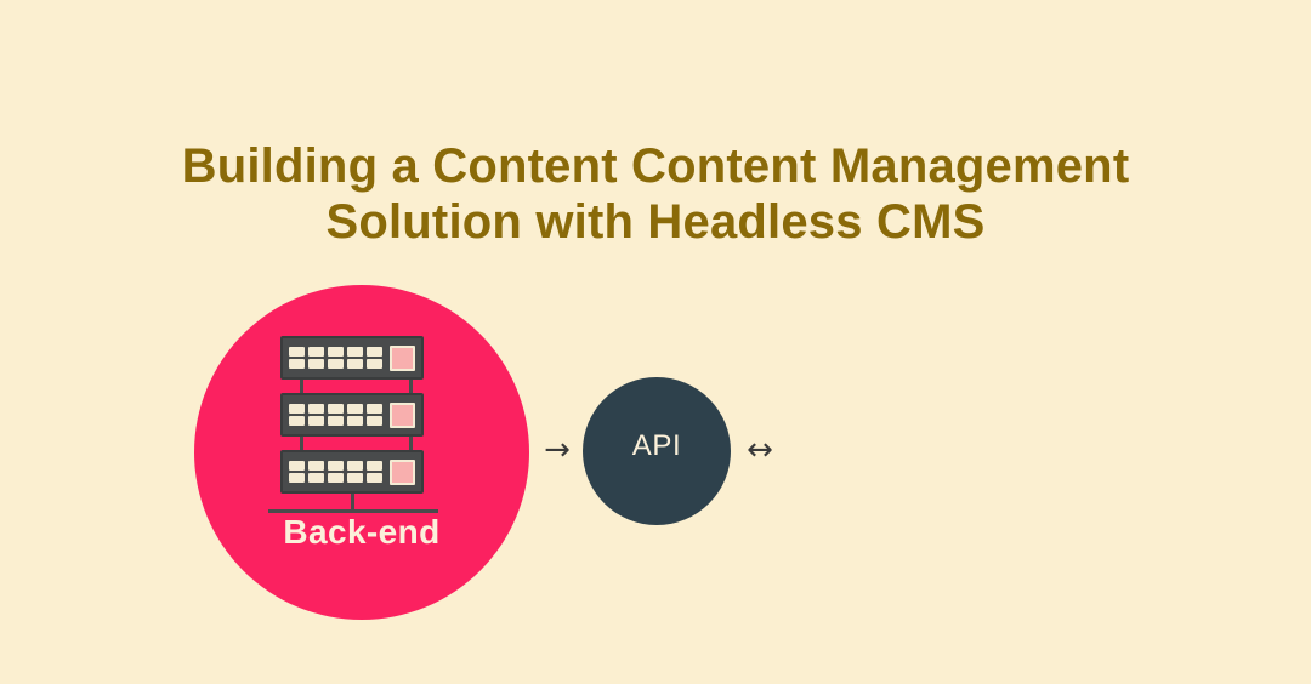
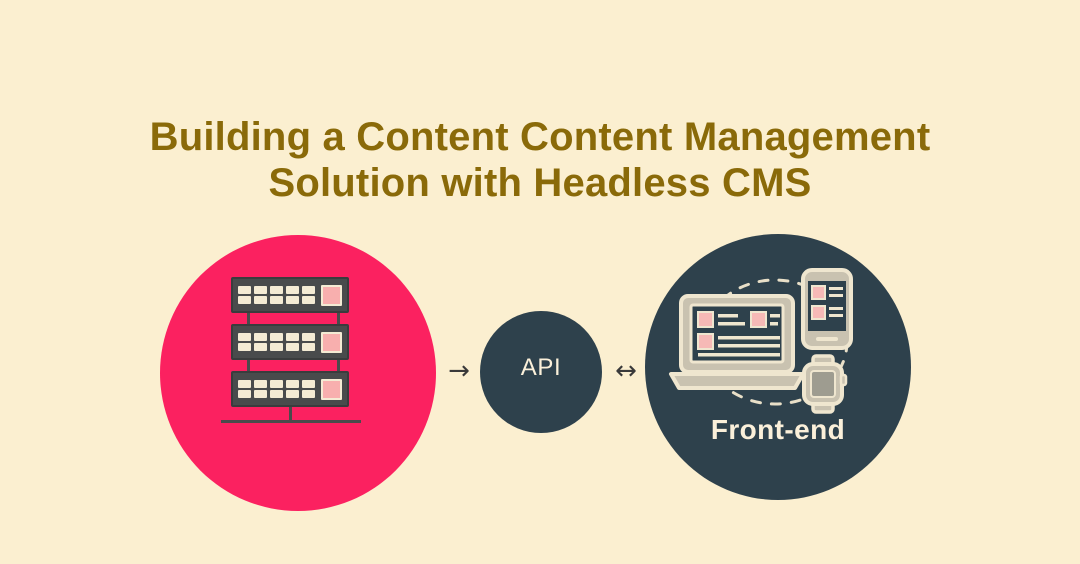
  Building a Content Content Management
  Solution with Headless CMS
- Back-end
  →
  API
  ↔
+ Front-end
